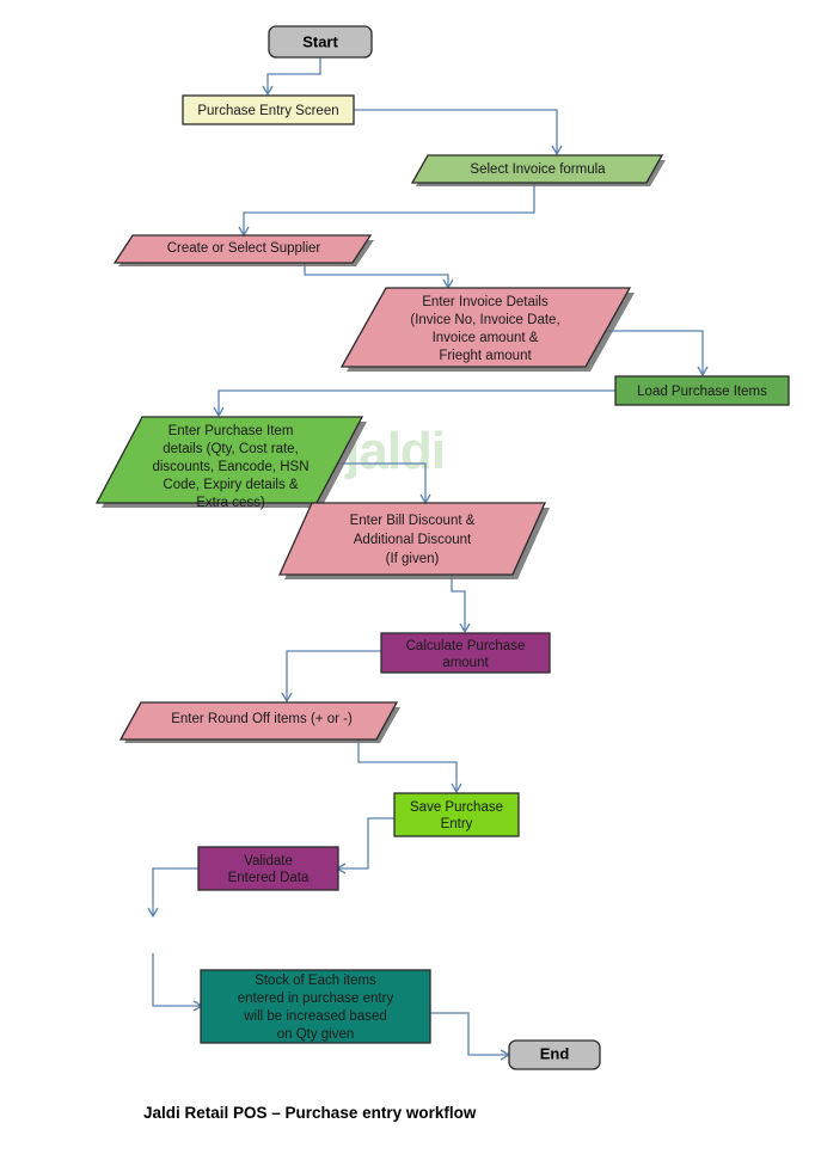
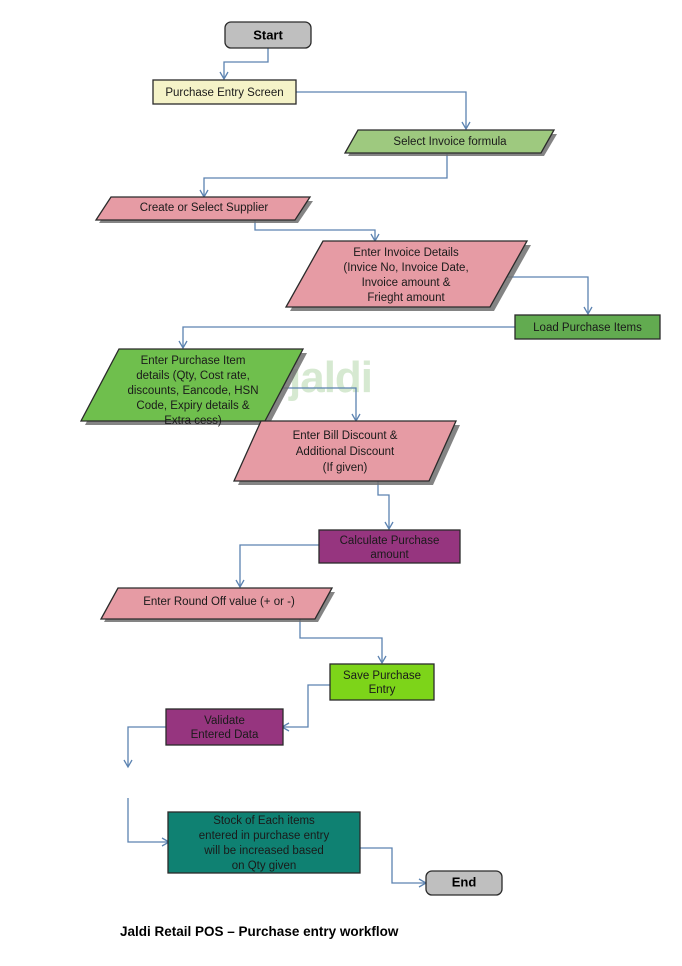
  jaldi
  Start
  Purchase Entry Screen
  Select Invoice formula
  Create or Select Supplier
  Enter Invoice Details
  (Invice No, Invoice Date,
  Invoice amount &
  Frieght amount
  Load Purchase Items
  Enter Purchase Item
  details (Qty, Cost rate,
  discounts, Eancode, HSN
  Code, Expiry details &
  Extra cess)
  Enter Bill Discount &
  Additional Discount
  (If given)
  Calculate Purchase
  amount
- Enter Round Off items (+ or -)
+ Enter Round Off value (+ or -)
  Save Purchase
  Entry
  Validate
  Entered Data
  Stock of Each items
  entered in purchase entry
  will be increased based
  on Qty given
  End
  Jaldi Retail POS – Purchase entry workflow
